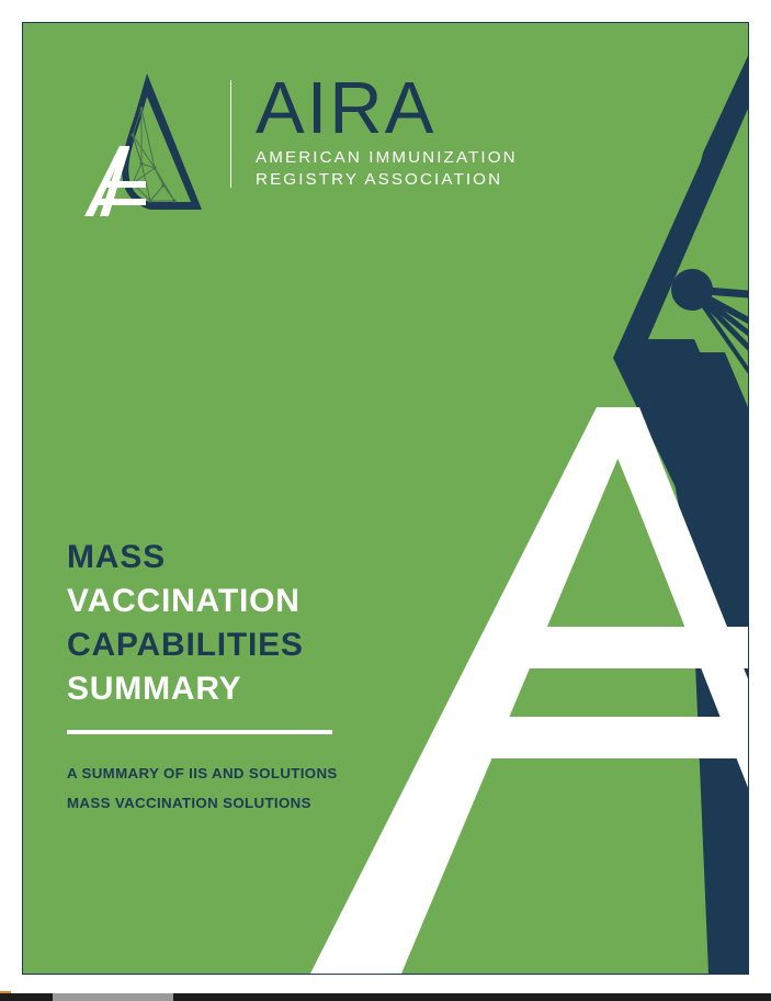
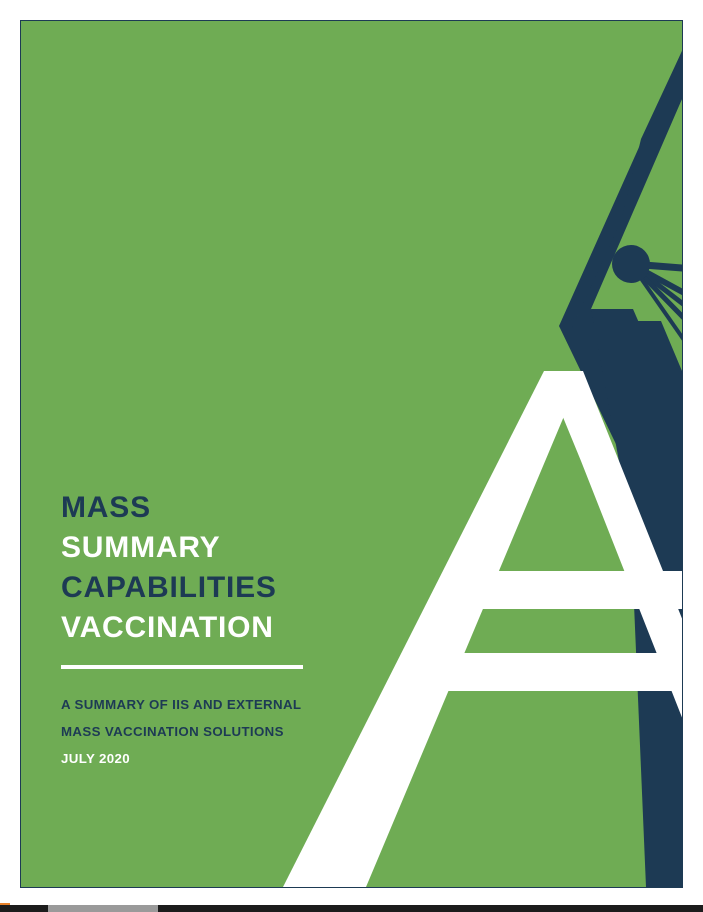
- AIRA
- AMERICAN IMMUNIZATION
- REGISTRY ASSOCIATION
  MASS
- VACCINATION
+ SUMMARY
  CAPABILITIES
- SUMMARY
+ VACCINATION
- A SUMMARY OF IIS AND SOLUTIONS
+ A SUMMARY OF IIS AND EXTERNAL
  MASS VACCINATION SOLUTIONS
+ JULY 2020
